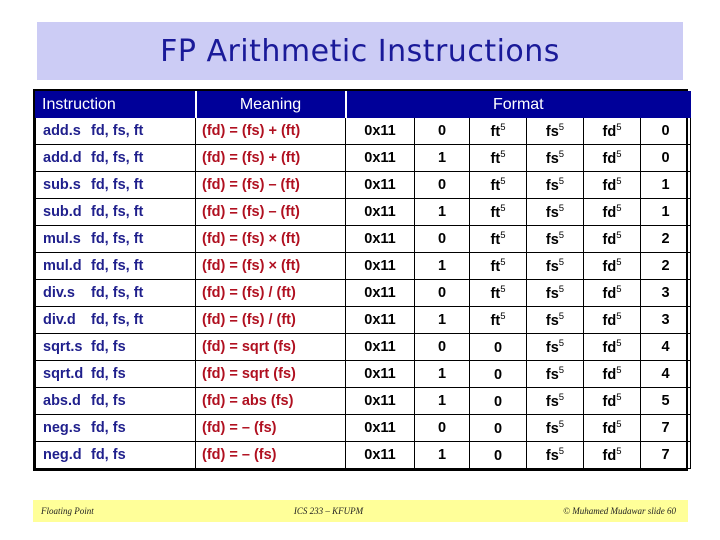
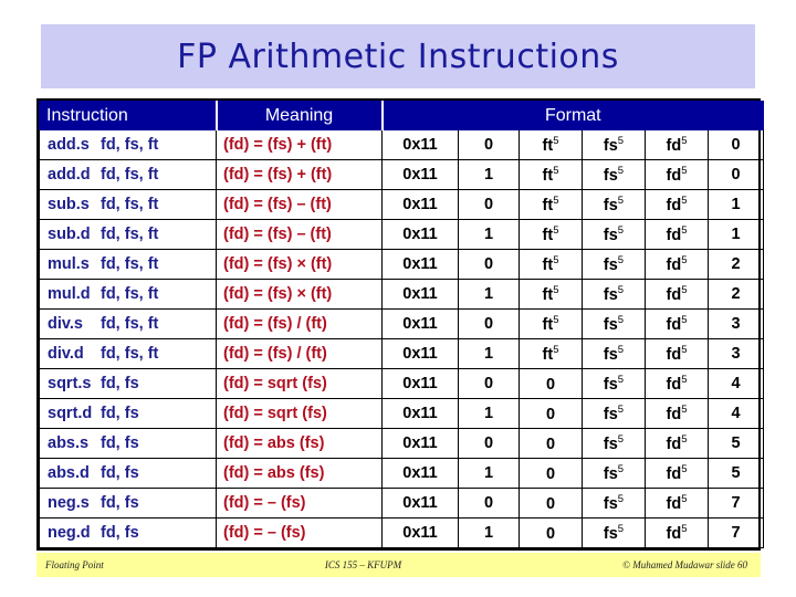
  FP Arithmetic Instructions
  Instruction	Meaning	Format
  add.s fd, fs, ft	(fd) = (fs) + (ft)	0x11	0	ft5	fs5	fd5	0
  add.d fd, fs, ft	(fd) = (fs) + (ft)	0x11	1	ft5	fs5	fd5	0
  sub.s fd, fs, ft	(fd) = (fs) – (ft)	0x11	0	ft5	fs5	fd5	1
  sub.d fd, fs, ft	(fd) = (fs) – (ft)	0x11	1	ft5	fs5	fd5	1
  mul.s fd, fs, ft	(fd) = (fs) × (ft)	0x11	0	ft5	fs5	fd5	2
  mul.d fd, fs, ft	(fd) = (fs) × (ft)	0x11	1	ft5	fs5	fd5	2
  div.s fd, fs, ft	(fd) = (fs) / (ft)	0x11	0	ft5	fs5	fd5	3
  div.d fd, fs, ft	(fd) = (fs) / (ft)	0x11	1	ft5	fs5	fd5	3
  sqrt.s fd, fs	(fd) = sqrt (fs)	0x11	0	0	fs5	fd5	4
  sqrt.d fd, fs	(fd) = sqrt (fs)	0x11	1	0	fs5	fd5	4
+ abs.s fd, fs	(fd) = abs (fs)	0x11	0	0	fs5	fd5	5
  abs.d fd, fs	(fd) = abs (fs)	0x11	1	0	fs5	fd5	5
  neg.s fd, fs	(fd) = – (fs)	0x11	0	0	fs5	fd5	7
  neg.d fd, fs	(fd) = – (fs)	0x11	1	0	fs5	fd5	7
  Floating Point
- ICS 233 – KFUPM
+ ICS 155 – KFUPM
  © Muhamed Mudawar slide 60
